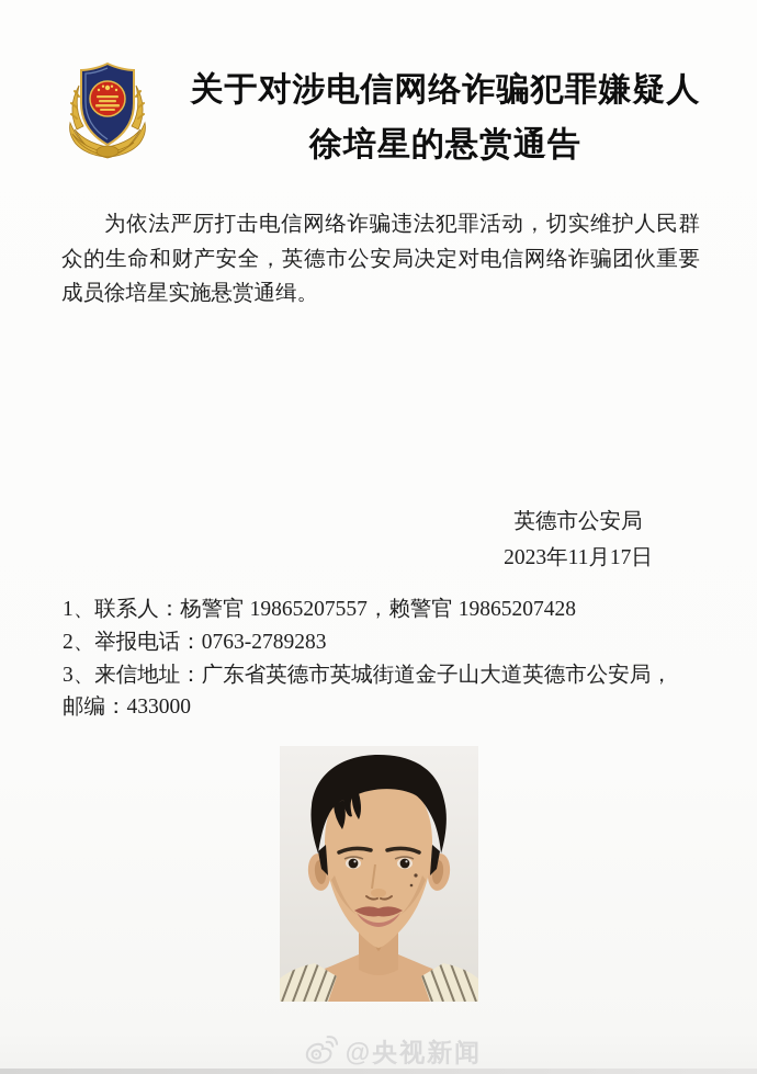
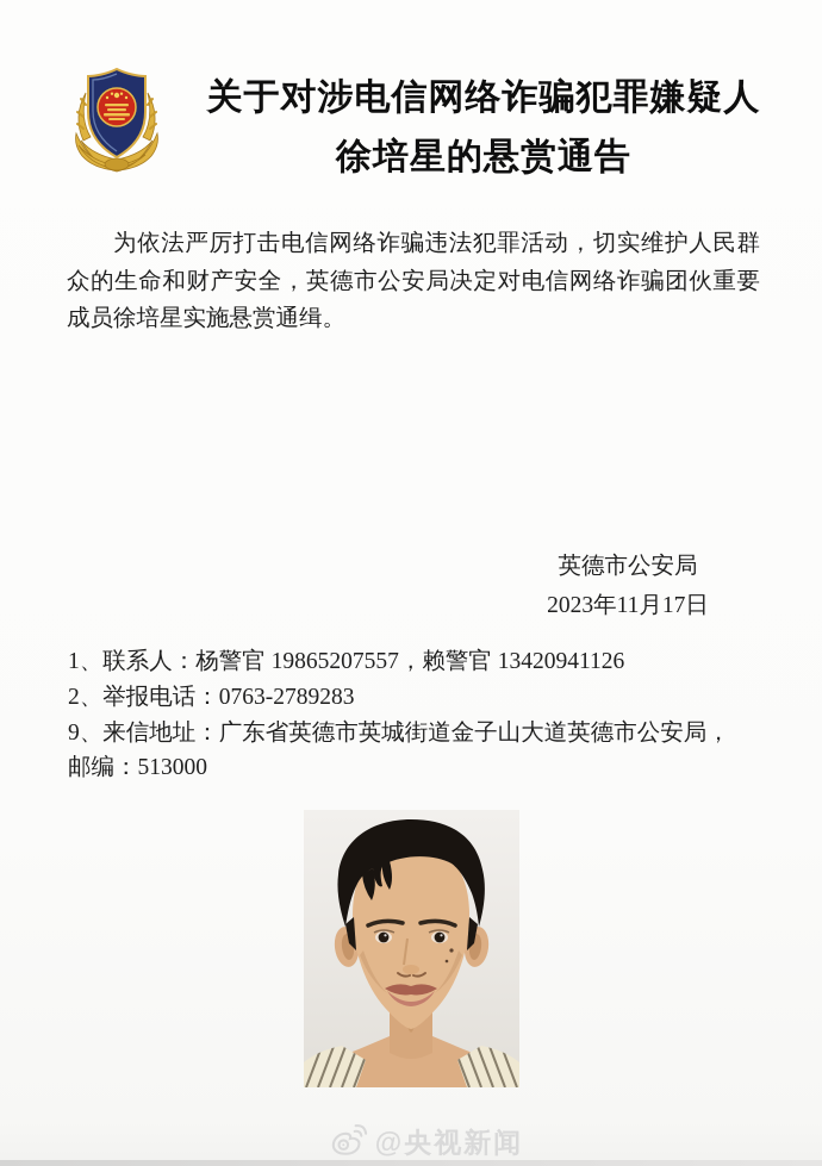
  关于对涉电信网络诈骗犯罪嫌疑人
  徐培星的悬赏通告
  为依法严厉打击电信网络诈骗违法犯罪活动，切实维护人民群众的生命和财产安全，英德市公安局决定对电信网络诈骗团伙重要成员徐培星实施悬赏通缉。
  英德市公安局
  2023年11月17日
- 1、联系人：杨警官 19865207557，赖警官 19865207428
+ 1、联系人：杨警官 19865207557，赖警官 13420941126
  2、举报电话：0763-2789283
- 3、来信地址：广东省英德市英城街道金子山大道英德市公安局，
+ 9、来信地址：广东省英德市英城街道金子山大道英德市公安局，
- 邮编：433000
+ 邮编：513000
  @央视新闻
